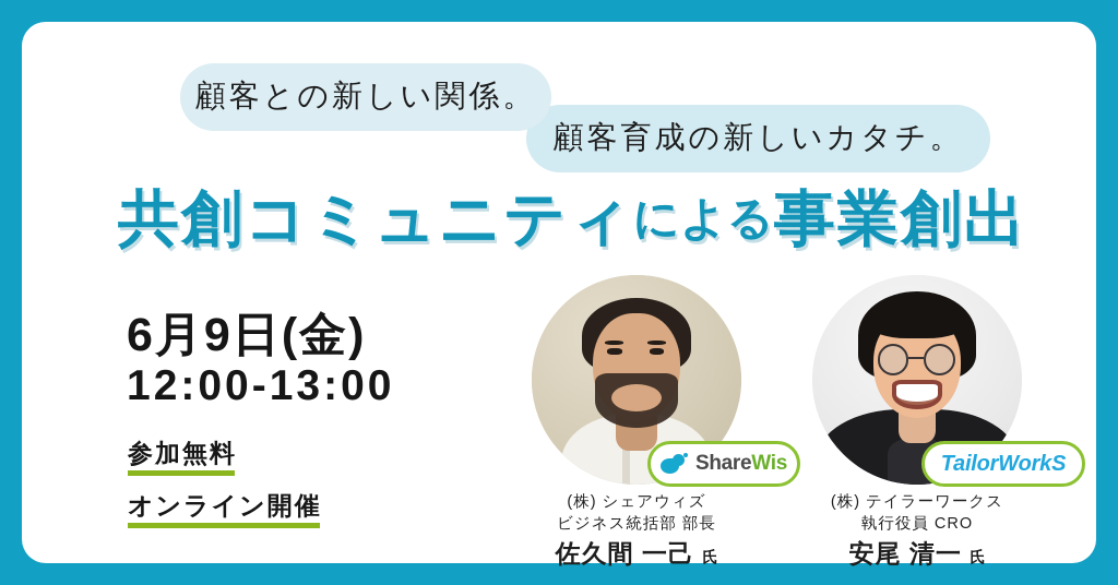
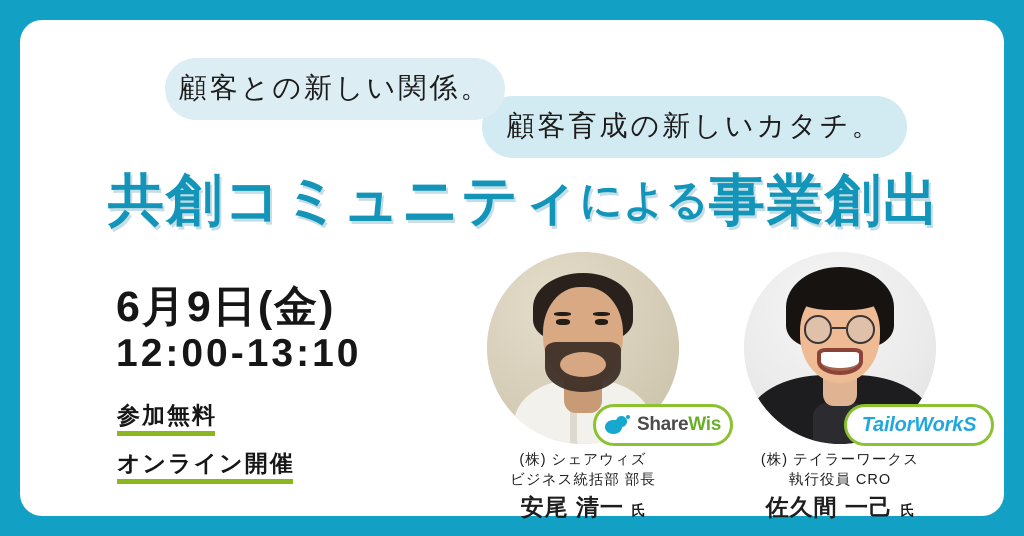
  顧客との新しい関係。
  顧客育成の新しいカタチ。
  共創コミュニティ
  による
  事業創出
  6月9日(金)
- 12:00-13:00
+ 12:00-13:10
  参加無料
  オンライン開催
  ShareWis
  TailorWorkS
  (株) シェアウィズ
  ビジネス統括部 部長
- 佐久間 一己 氏
+ 安尾 清一 氏
  (株) テイラーワークス
  執行役員 CRO
- 安尾 清一 氏
+ 佐久間 一己 氏
